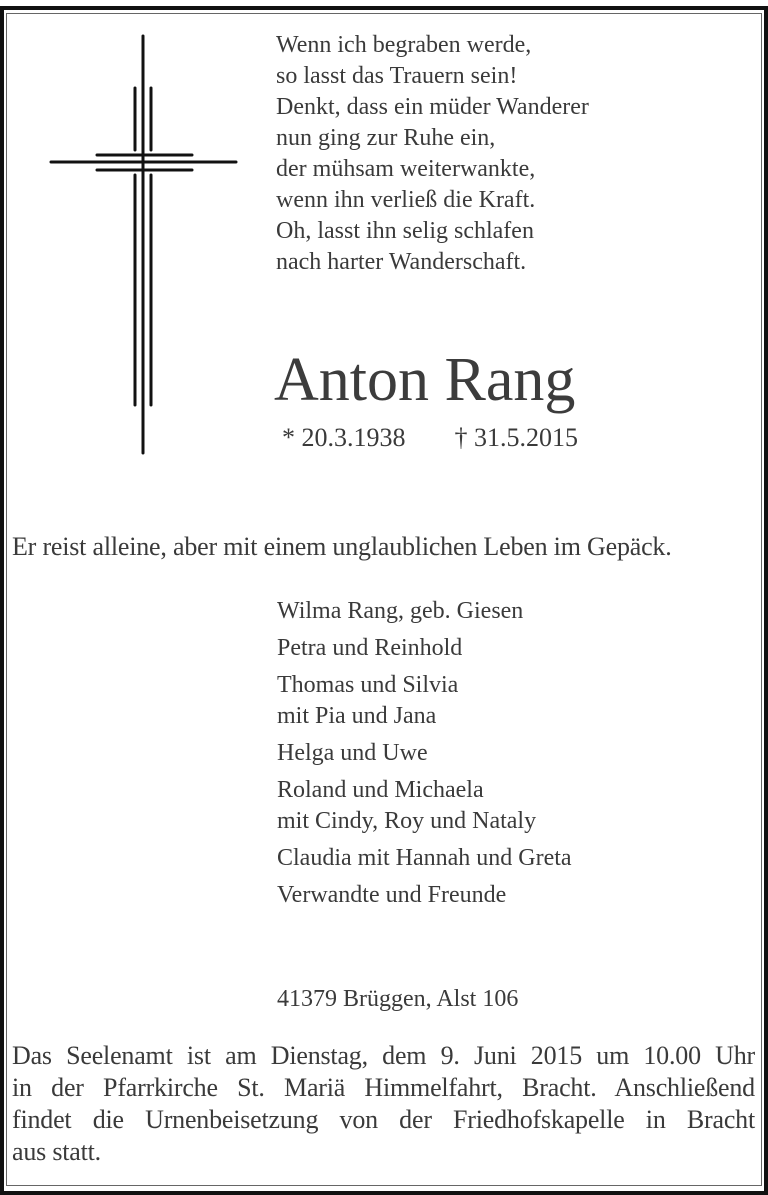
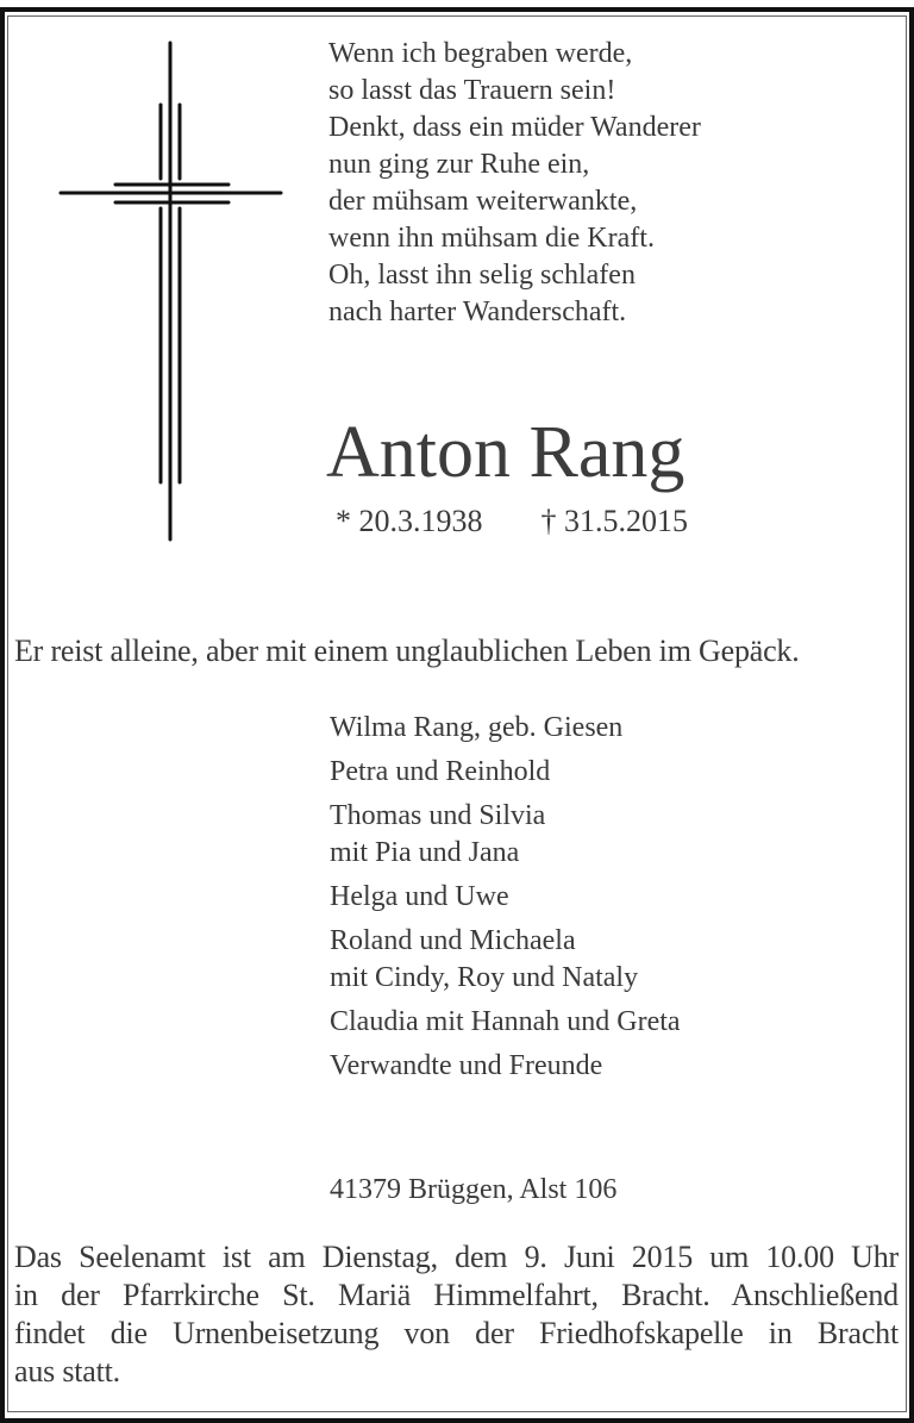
  Wenn ich begraben werde,
  so lasst das Trauern sein!
  Denkt, dass ein müder Wanderer
  nun ging zur Ruhe ein,
  der mühsam weiterwankte,
- wenn ihn verließ die Kraft.
+ wenn ihn mühsam die Kraft.
  Oh, lasst ihn selig schlafen
  nach harter Wanderschaft.
  Anton Rang
  * 20.3.1938 † 31.5.2015
  Er reist alleine, aber mit einem unglaublichen Leben im Gepäck.
  Wilma Rang, geb. Giesen
  Petra und Reinhold
  Thomas und Silvia
  mit Pia und Jana
  Helga und Uwe
  Roland und Michaela
  mit Cindy, Roy und Nataly
  Claudia mit Hannah und Greta
  Verwandte und Freunde
  41379 Brüggen, Alst 106
  Das Seelenamt ist am Dienstag, dem 9. Juni 2015 um 10.00 Uhr
  in der Pfarrkirche St. Mariä Himmelfahrt, Bracht. Anschließend
  findet die Urnenbeisetzung von der Friedhofskapelle in Bracht
  aus statt.
